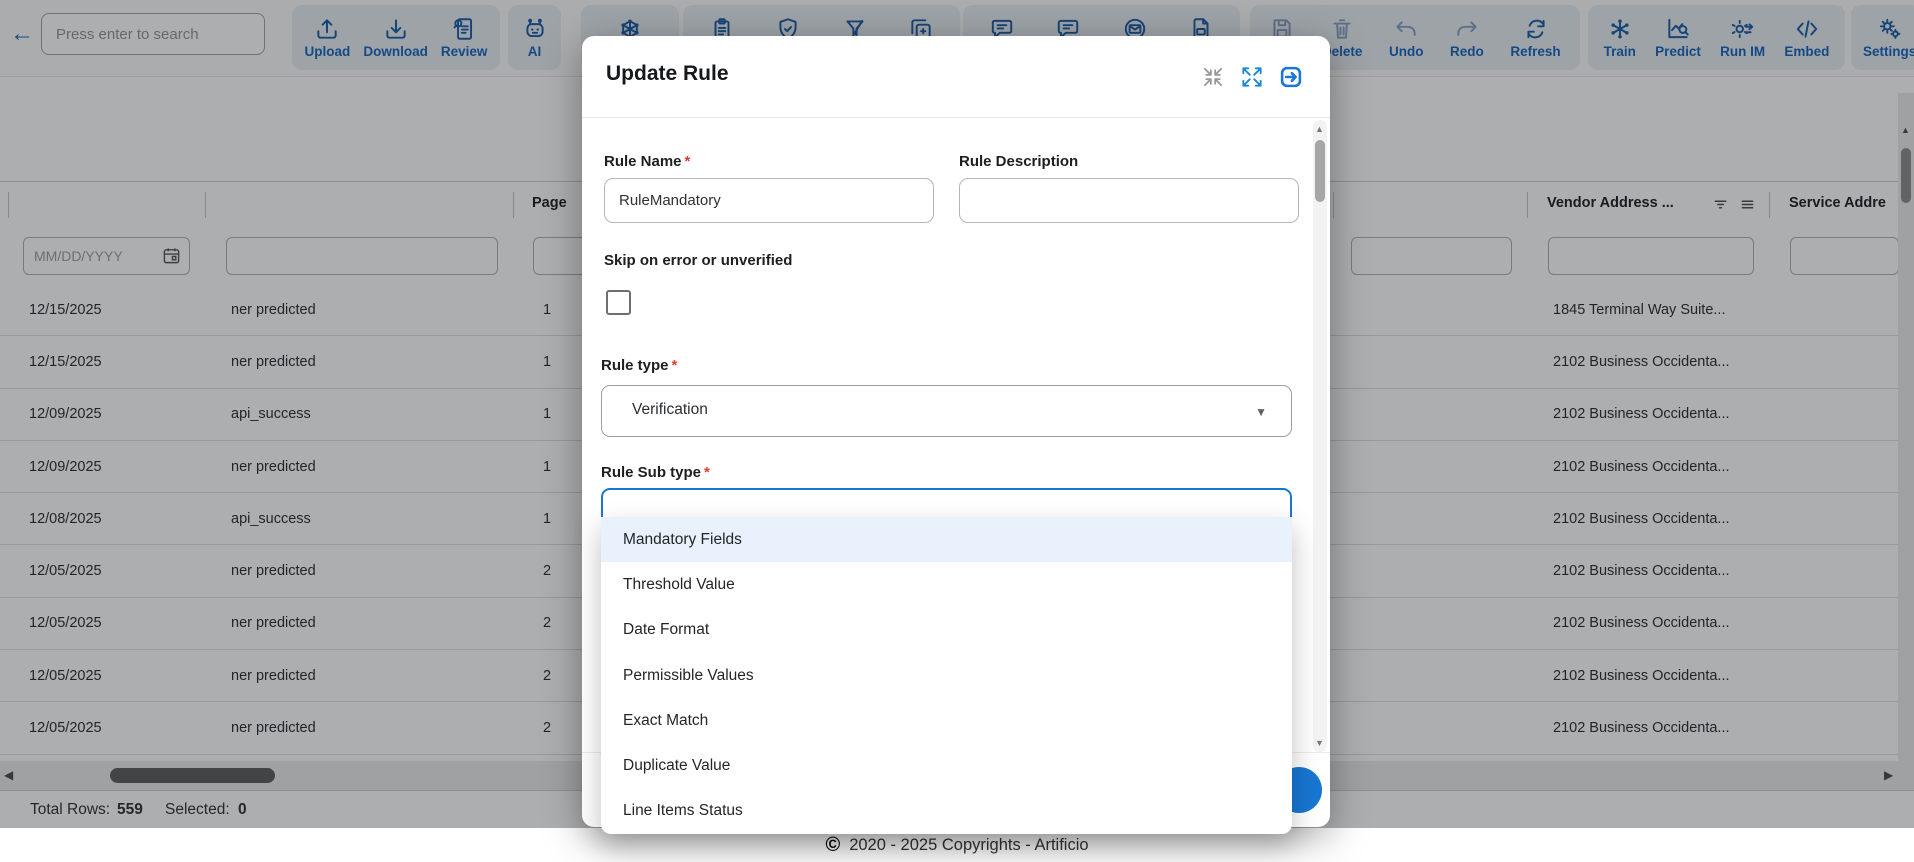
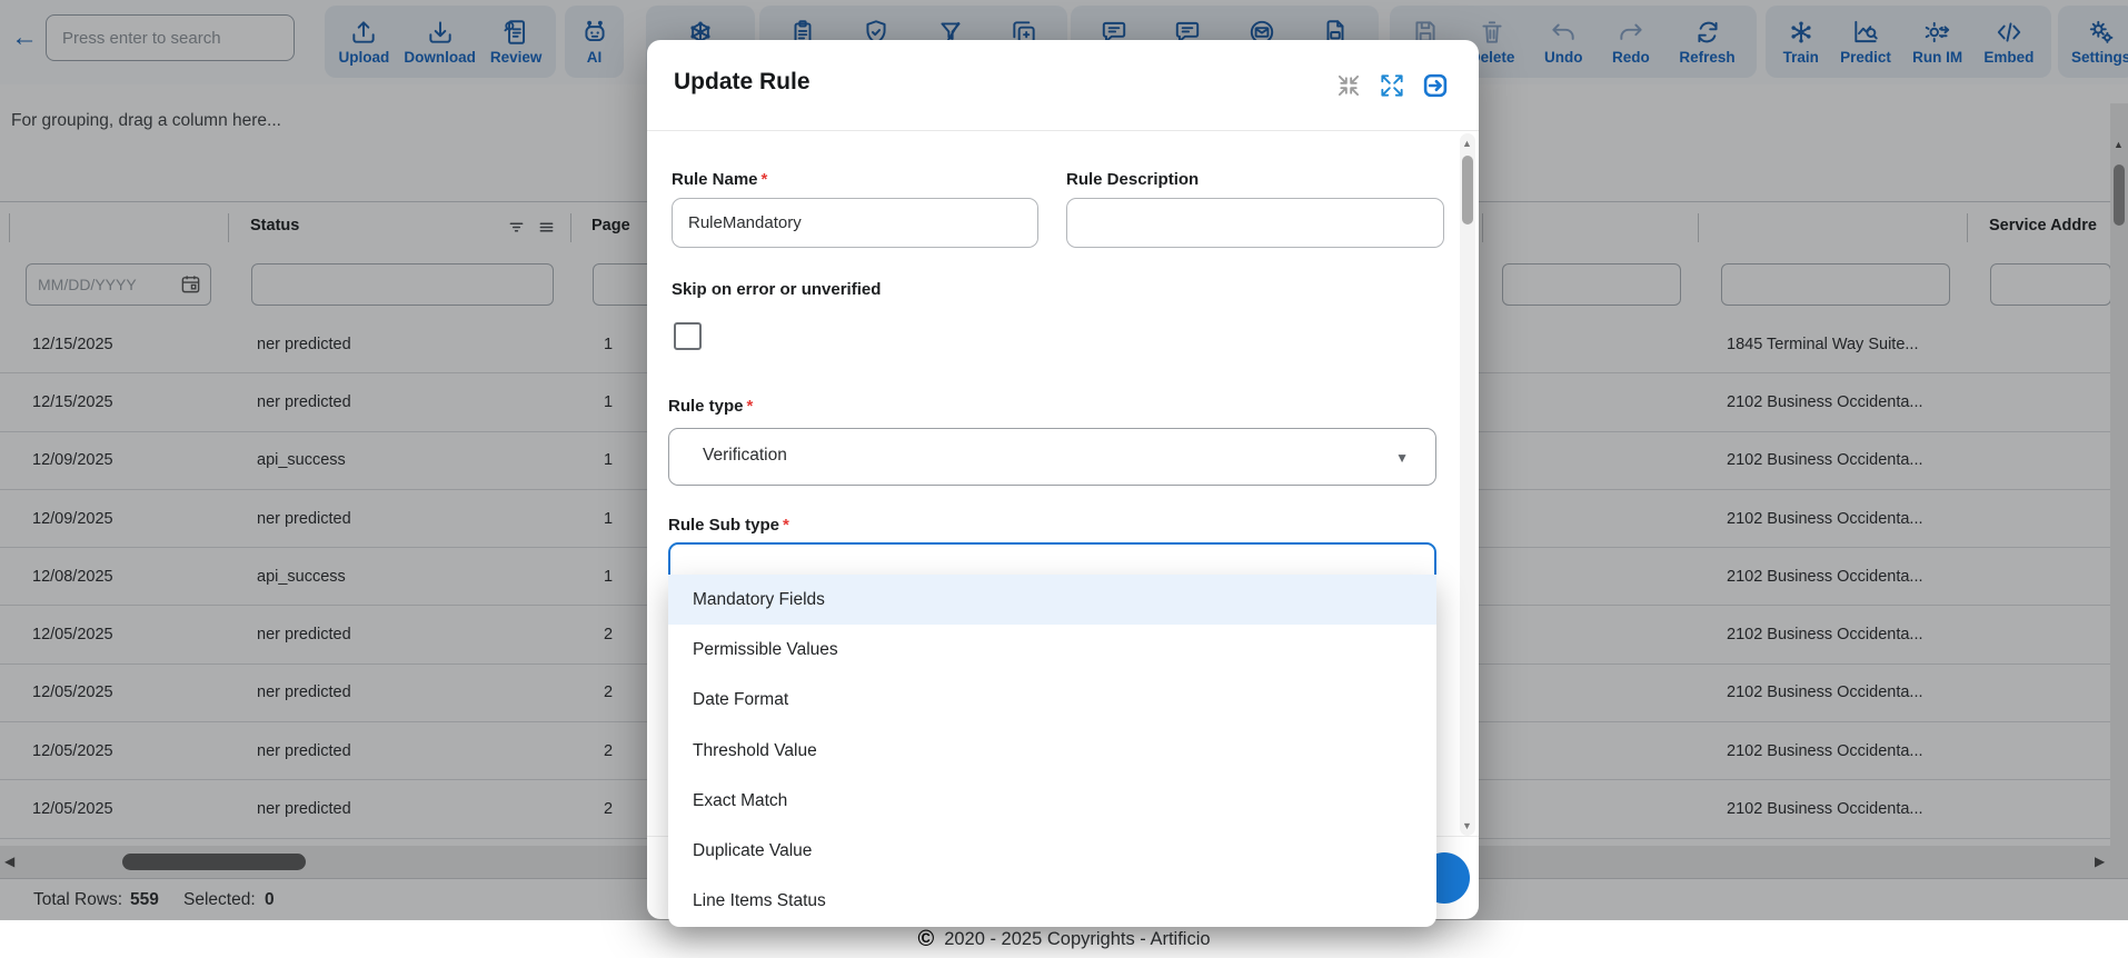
  ←
  Press enter to search
  Upload
  Download
  Review
  AI
  elete
  Undo
  Redo
  Refresh
  Train
  Predict
  Run IM
  Embed
  Settings
+ For grouping, drag a column here...
+ Status
  Page
- Vendor Address ...
  Service Addre
  MM/DD/YYYY
  12/15/2025
  ner predicted
  1
  1845 Terminal Way Suite...
  12/15/2025
  ner predicted
  1
  2102 Business Occidenta...
  12/09/2025
  api_success
  1
  2102 Business Occidenta...
  12/09/2025
  ner predicted
  1
  2102 Business Occidenta...
  12/08/2025
  api_success
  1
  2102 Business Occidenta...
  12/05/2025
  ner predicted
  2
  2102 Business Occidenta...
  12/05/2025
  ner predicted
  2
  2102 Business Occidenta...
  12/05/2025
  ner predicted
  2
  2102 Business Occidenta...
  12/05/2025
  ner predicted
  2
  2102 Business Occidenta...
  ◀
  ▶
  ▲
  Total Rows:
  559
  Selected:
  0
  Update Rule
  Rule Name *
  RuleMandatory
  Rule Description
  Skip on error or unverified
  Rule type *
  Verification
  ▼
  Rule Sub type *
  ▲
  ▼
  Mandatory Fields
- Threshold Value
+ Permissible Values
  Date Format
- Permissible Values
+ Threshold Value
  Exact Match
  Duplicate Value
  Line Items Status
  ©
  2020 - 2025 Copyrights - Artificio
